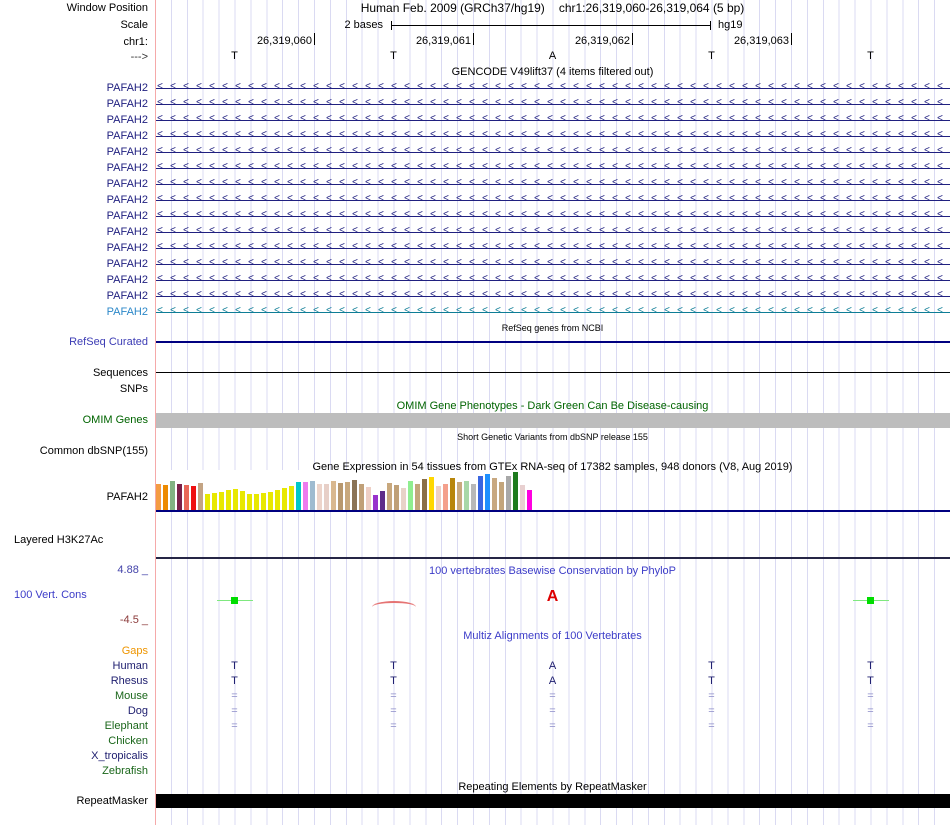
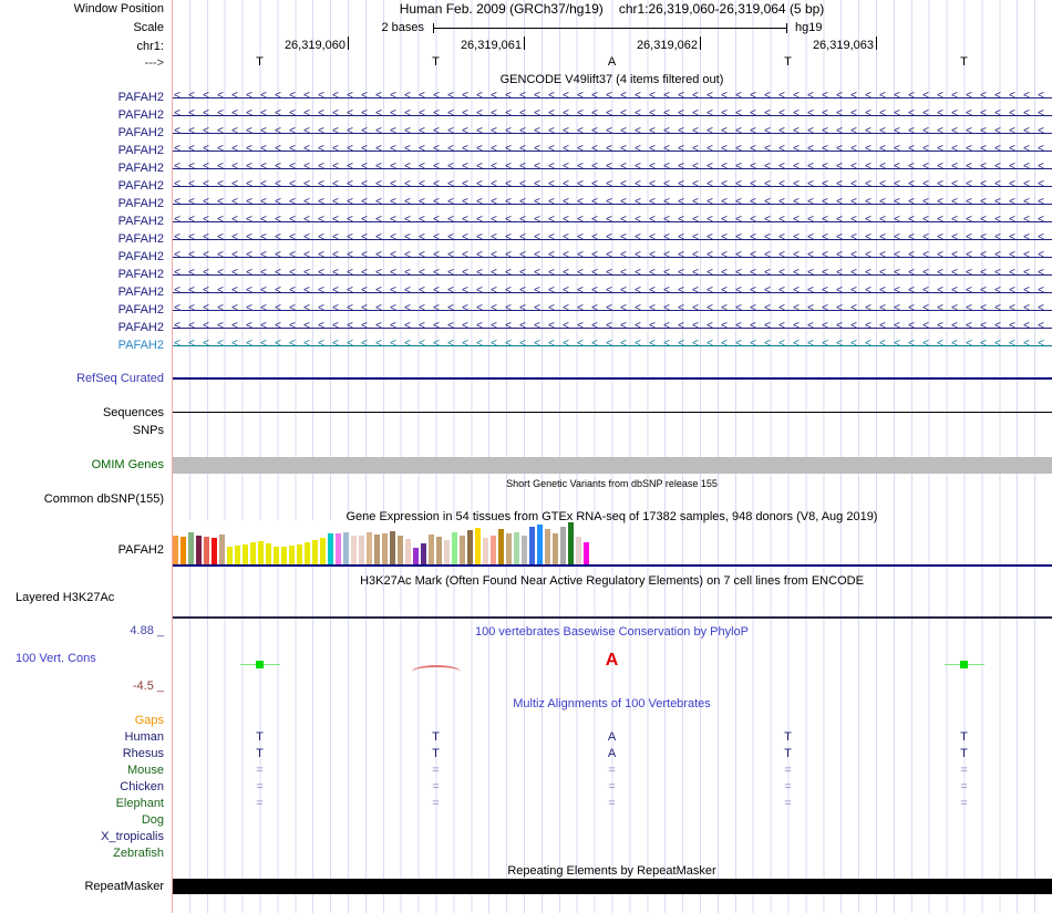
  Human Feb. 2009 (GRCh37/hg19)
  chr1:26,319,060-26,319,064 (5 bp)
  2 bases
  hg19
  GENCODE V49lift37 (4 items filtered out)
- RefSeq genes from NCBI
- OMIM Gene Phenotypes - Dark Green Can Be Disease-causing
  Short Genetic Variants from dbSNP release 155
  Gene Expression in 54 tissues from GTEx RNA-seq of 17382 samples, 948 donors (V8, Aug 2019)
+ H3K27Ac Mark (Often Found Near Active Regulatory Elements) on 7 cell lines from ENCODE
  100 vertebrates Basewise Conservation by PhyloP
  Multiz Alignments of 100 Vertebrates
  Repeating Elements by RepeatMasker
  26,319,060
  26,319,061
  26,319,062
  26,319,063
  T
  T
  A
  T
  T
  <<<<<<<<<<<<<<<<<<<<<<<<<<<<<<<<<<<<<<<<<<<<<<<<<<<<<<<<<<<<<
  <<<<<<<<<<<<<<<<<<<<<<<<<<<<<<<<<<<<<<<<<<<<<<<<<<<<<<<<<<<<<
  <<<<<<<<<<<<<<<<<<<<<<<<<<<<<<<<<<<<<<<<<<<<<<<<<<<<<<<<<<<<<
  <<<<<<<<<<<<<<<<<<<<<<<<<<<<<<<<<<<<<<<<<<<<<<<<<<<<<<<<<<<<<
  <<<<<<<<<<<<<<<<<<<<<<<<<<<<<<<<<<<<<<<<<<<<<<<<<<<<<<<<<<<<<
  <<<<<<<<<<<<<<<<<<<<<<<<<<<<<<<<<<<<<<<<<<<<<<<<<<<<<<<<<<<<<
  <<<<<<<<<<<<<<<<<<<<<<<<<<<<<<<<<<<<<<<<<<<<<<<<<<<<<<<<<<<<<
  <<<<<<<<<<<<<<<<<<<<<<<<<<<<<<<<<<<<<<<<<<<<<<<<<<<<<<<<<<<<<
  <<<<<<<<<<<<<<<<<<<<<<<<<<<<<<<<<<<<<<<<<<<<<<<<<<<<<<<<<<<<<
  <<<<<<<<<<<<<<<<<<<<<<<<<<<<<<<<<<<<<<<<<<<<<<<<<<<<<<<<<<<<<
  <<<<<<<<<<<<<<<<<<<<<<<<<<<<<<<<<<<<<<<<<<<<<<<<<<<<<<<<<<<<<
  <<<<<<<<<<<<<<<<<<<<<<<<<<<<<<<<<<<<<<<<<<<<<<<<<<<<<<<<<<<<<
  <<<<<<<<<<<<<<<<<<<<<<<<<<<<<<<<<<<<<<<<<<<<<<<<<<<<<<<<<<<<<
  <<<<<<<<<<<<<<<<<<<<<<<<<<<<<<<<<<<<<<<<<<<<<<<<<<<<<<<<<<<<<
  <<<<<<<<<<<<<<<<<<<<<<<<<<<<<<<<<<<<<<<<<<<<<<<<<<<<<<<<<<<<<
  A
  T
  T
  A
  T
  T
  T
  T
  A
  T
  T
  =
  =
  =
  =
  =
  =
  =
  =
  =
  =
  =
  =
  =
  =
  =
  Window Position
  Scale
  chr1:
  --->
  RefSeq Curated
  Sequences
  SNPs
  OMIM Genes
  Common dbSNP(155)
  PAFAH2
  Layered H3K27Ac
  4.88 _
  100 Vert. Cons
  -4.5 _
  RepeatMasker
  PAFAH2
  PAFAH2
  PAFAH2
  PAFAH2
  PAFAH2
  PAFAH2
  PAFAH2
  PAFAH2
  PAFAH2
  PAFAH2
  PAFAH2
  PAFAH2
  PAFAH2
  PAFAH2
  PAFAH2
  Gaps
  Human
  Rhesus
  Mouse
- Dog
+ Chicken
  Elephant
- Chicken
+ Dog
  X_tropicalis
  Zebrafish
